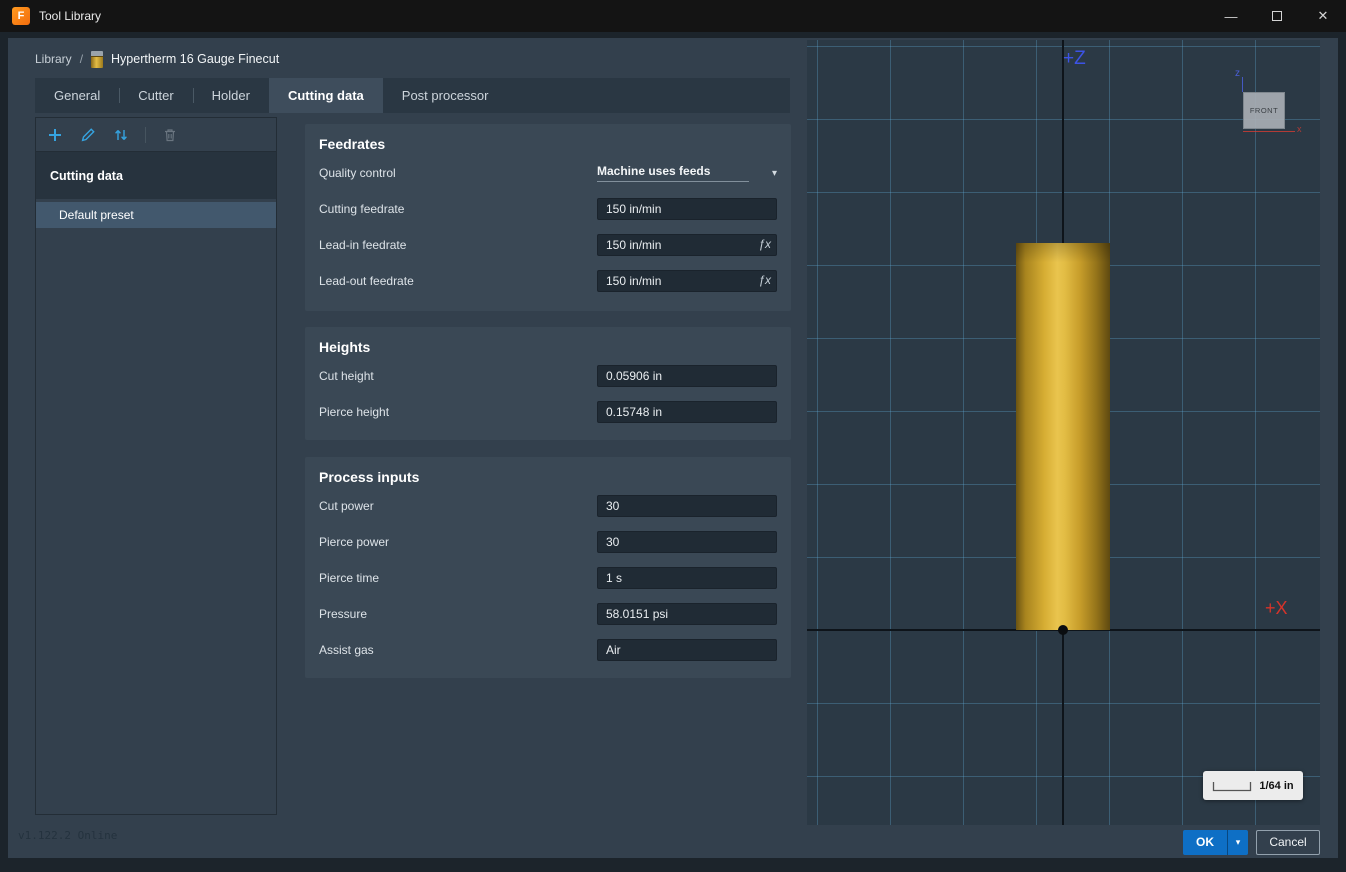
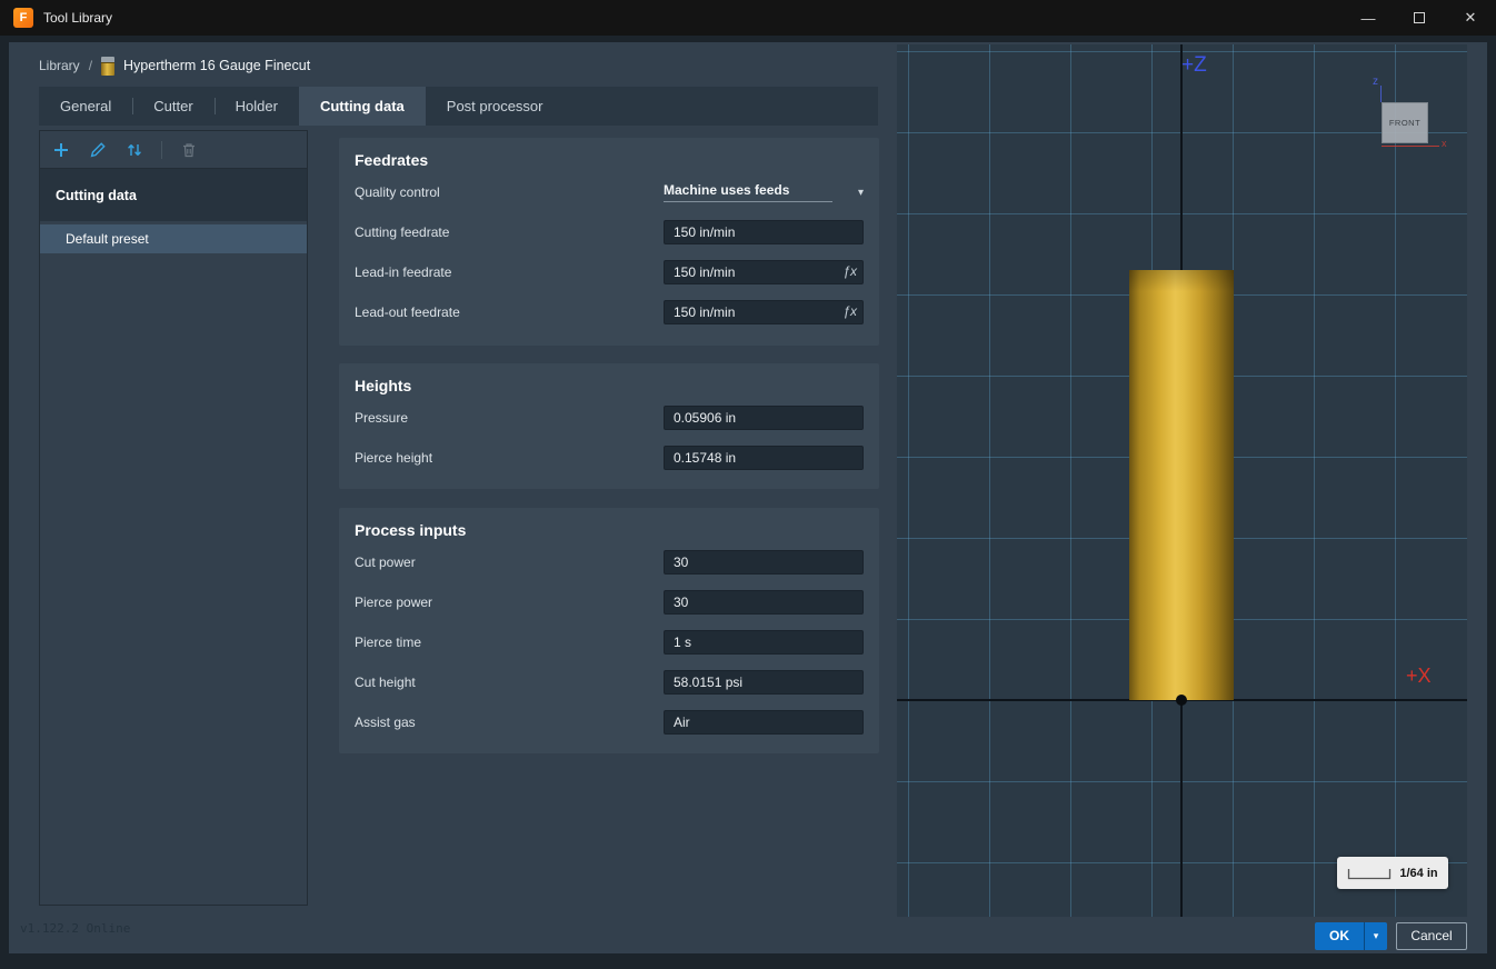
  F
  Tool Library
  —
  ✕
  Library
  /
  Hypertherm 16 Gauge Finecut
  General
  Cutter
  Holder
  Cutting data
  Post processor
  Cutting data
  Default preset
  Feedrates
  Quality control
  Machine uses feeds
  ▾
  Cutting feedrate
  150 in/min
  Lead-in feedrate
  150 in/min
  ƒx
  Lead-out feedrate
  150 in/min
  ƒx
  Heights
- Cut height
+ Pressure
  0.05906 in
  Pierce height
  0.15748 in
  Process inputs
  Cut power
  30
  Pierce power
  30
  Pierce time
  1 s
- Pressure
+ Cut height
  58.0151 psi
  Assist gas
  Air
  +Z
  +X
  z
  FRONT
  x
  1/64 in
  OK
  ▾
  Cancel
